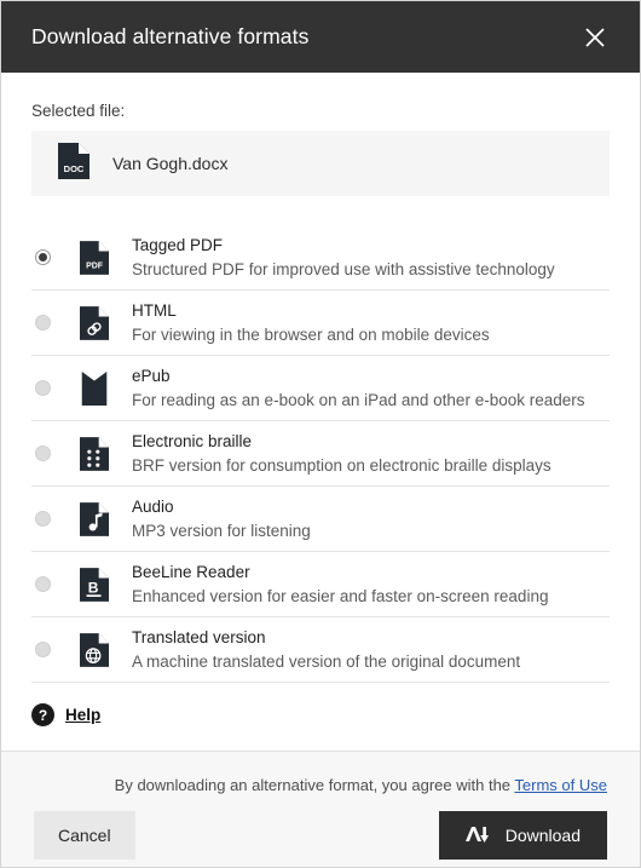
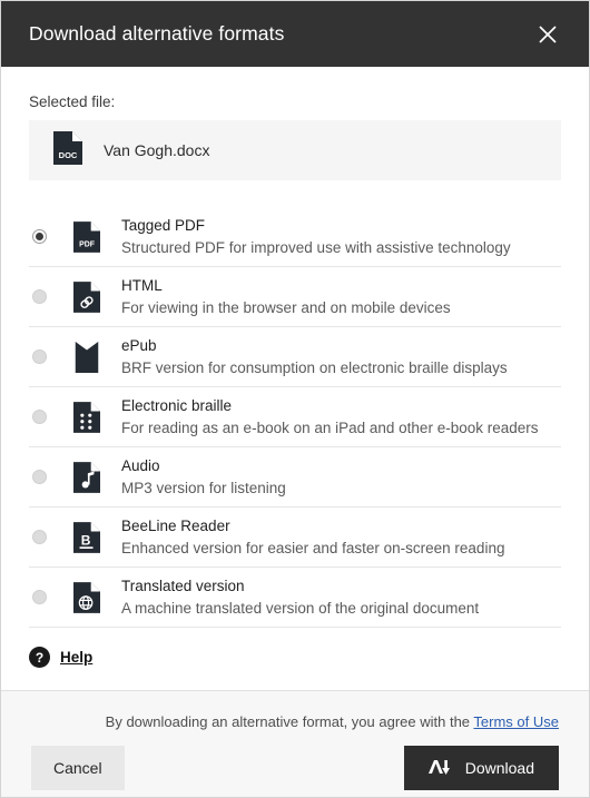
  Download alternative formats
  Selected file:
  DOC
  Van Gogh.docx
  Tagged PDF
  Structured PDF for improved use with assistive technology
  HTML
  For viewing in the browser and on mobile devices
  ePub
- For reading as an e-book on an iPad and other e-book readers
+ BRF version for consumption on electronic braille displays
  Electronic braille
- BRF version for consumption on electronic braille displays
+ For reading as an e-book on an iPad and other e-book readers
  Audio
  MP3 version for listening
  B
  BeeLine Reader
  Enhanced version for easier and faster on-screen reading
  Translated version
  A machine translated version of the original document
  ?
  Help
  By downloading an alternative format, you agree with the Terms of Use
  Cancel
  Download
